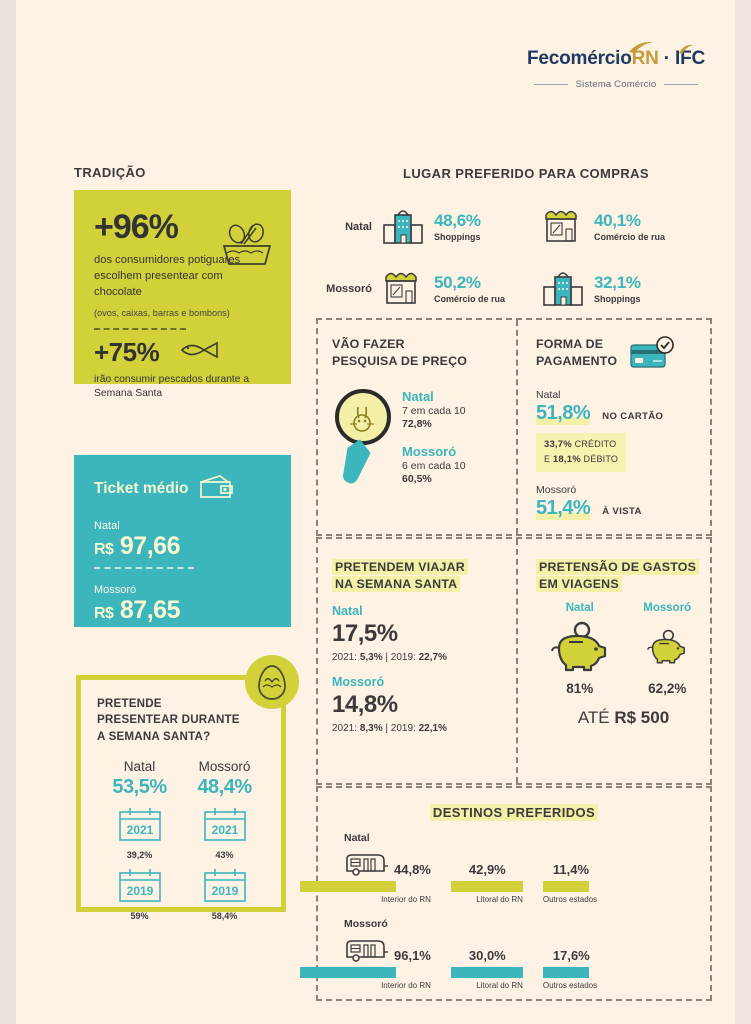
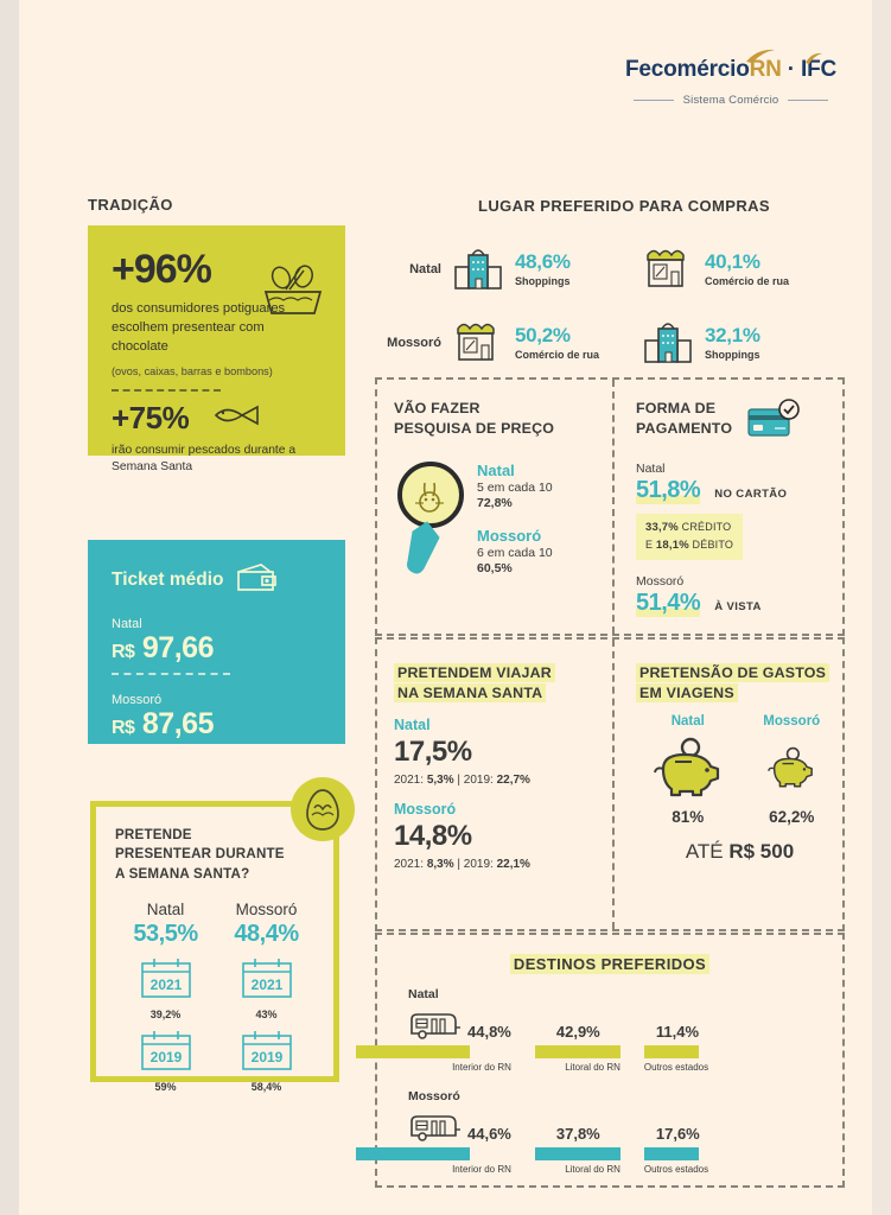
  FecomércioRN · IFC
  Sistema Comércio
  TRADIÇÃO
  +96%
  dos consumidores potiguares escolhem presentear com chocolate
  (ovos, caixas, barras e bombons)
  +75%
  irão consumir pescados durante a Semana Santa
  Ticket médio
  Natal
  R$ 97,66
  Mossoró
  R$ 87,65
  PRETENDE
  PRESENTEAR DURANTE
  A SEMANA SANTA?
  Natal
  53,5%
  2021
  39,2%
  2019
  59%
  Mossoró
  48,4%
  2021
  43%
  2019
  58,4%
  LUGAR PREFERIDO PARA COMPRAS
  Natal
  48,6%
  Shoppings
  40,1%
  Comércio de rua
  Mossoró
  50,2%
  Comércio de rua
  32,1%
  Shoppings
  VÃO FAZER
  PESQUISA DE PREÇO
  Natal
- 7 em cada 10
+ 5 em cada 10
  72,8%
  Mossoró
  6 em cada 10
  60,5%
  FORMA DE
  PAGAMENTO
  Natal
  51,8%
  NO CARTÃO
  33,7% CRÉDITO
  E 18,1% DÉBITO
  Mossoró
  51,4%
  À VISTA
  PRETENDEM VIAJAR
  NA SEMANA SANTA
  Natal
  17,5%
  2021: 5,3% | 2019: 22,7%
  Mossoró
  14,8%
  2021: 8,3% | 2019: 22,1%
  PRETENSÃO DE GASTOS
  EM VIAGENS
  Natal
  81%
  Mossoró
  62,2%
  ATÉ R$ 500
  DESTINOS PREFERIDOS
  Natal
  44,8%
  Interior do RN
  42,9%
  Litoral do RN
  11,4%
  Outros estados
  Mossoró
- 96,1%
+ 44,6%
  Interior do RN
- 30,0%
+ 37,8%
  Litoral do RN
  17,6%
  Outros estados
